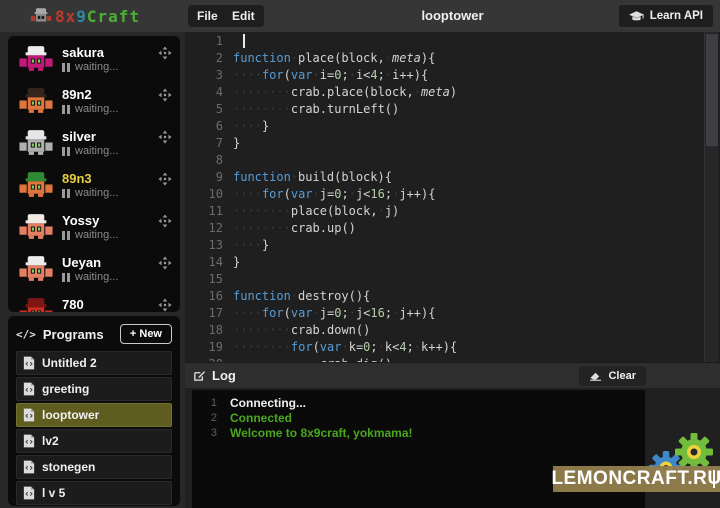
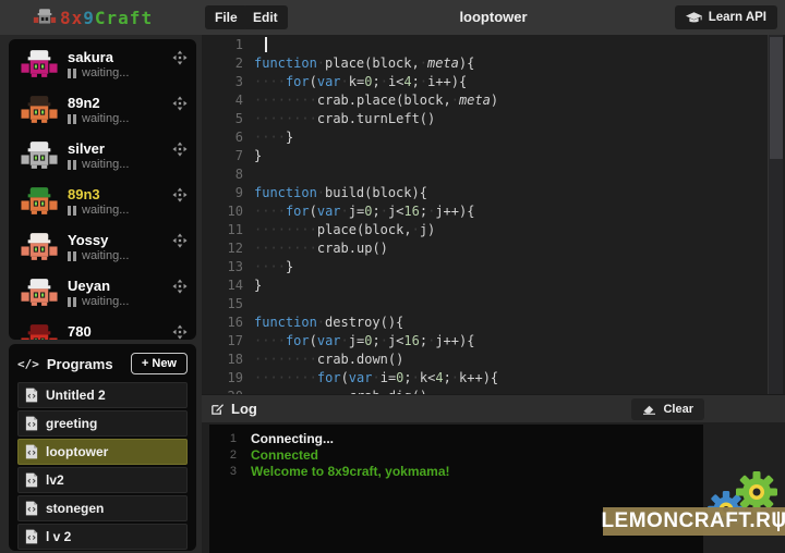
  8x9Craft
  File
  Edit
  looptower
  Learn API
  sakura
  waiting...
  89n2
  waiting...
  silver
  waiting...
  89n3
  waiting...
  Yossy
  waiting...
  Ueyan
  waiting...
  780
  </>
  Programs
  + New
  Untitled 2
  greeting
  looptower
  lv2
  stonegen
- l v 5
+ l v 2
  1
  2
  function·place(block,·meta){
  3
- ····for(var·i=0;·i<4;·i++){
+ ····for(var·k=0;·i<4;·i++){
  4
  ······ ·crab.place(block,·meta)
  5
  ······ ·crab.turnLeft()
  6
  ····}
  7
  }
  8
  9
  function·build(block){
  10
  ····for(var·j=0;·j<16;·j++){
  11
  ······ ·place(block,·j)
  12
  ······ ·crab.up()
  13
  ····}
  14
  }
  15
  16
  function·destroy(){
  17
  ····for(var·j=0;·j<16;·j++){
  18
  ······ ·crab.down()
  19
- ······ ·for(var·k=0;·k<4;·k++){
+ ······ ·for(var·i=0;·k<4;·k++){
  Log
  Clear
  1
  Connecting...
  2
  Connected
  3
  Welcome to 8x9craft, yokmama!
  LEMONCRAFT.R
